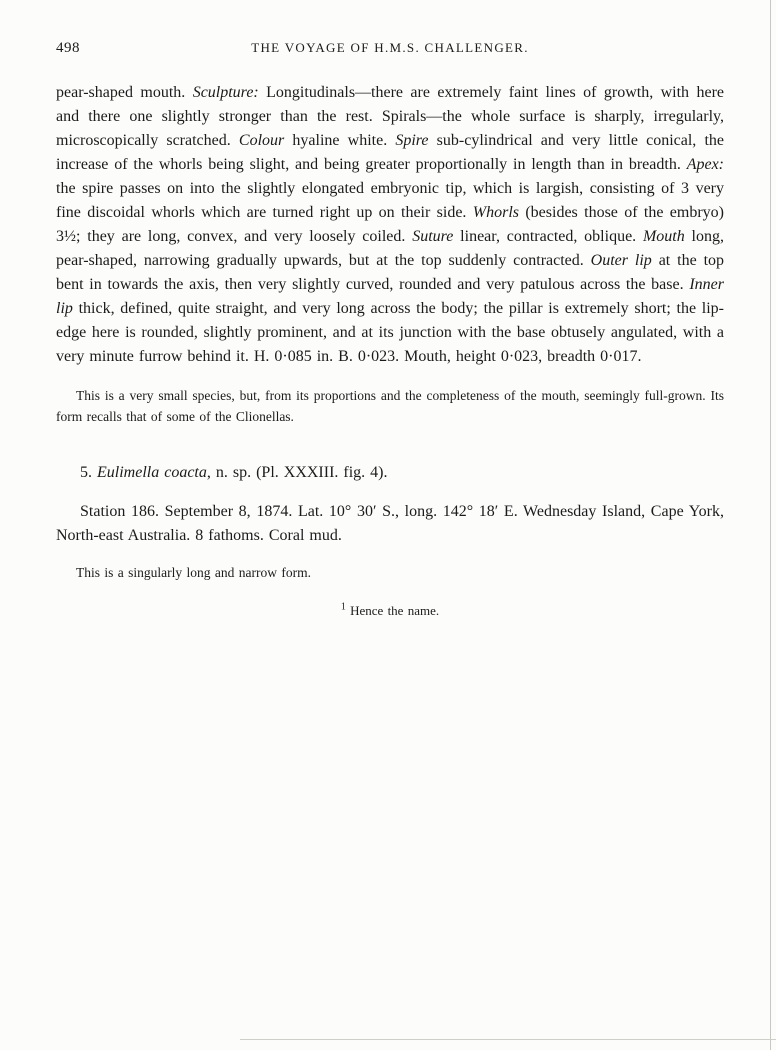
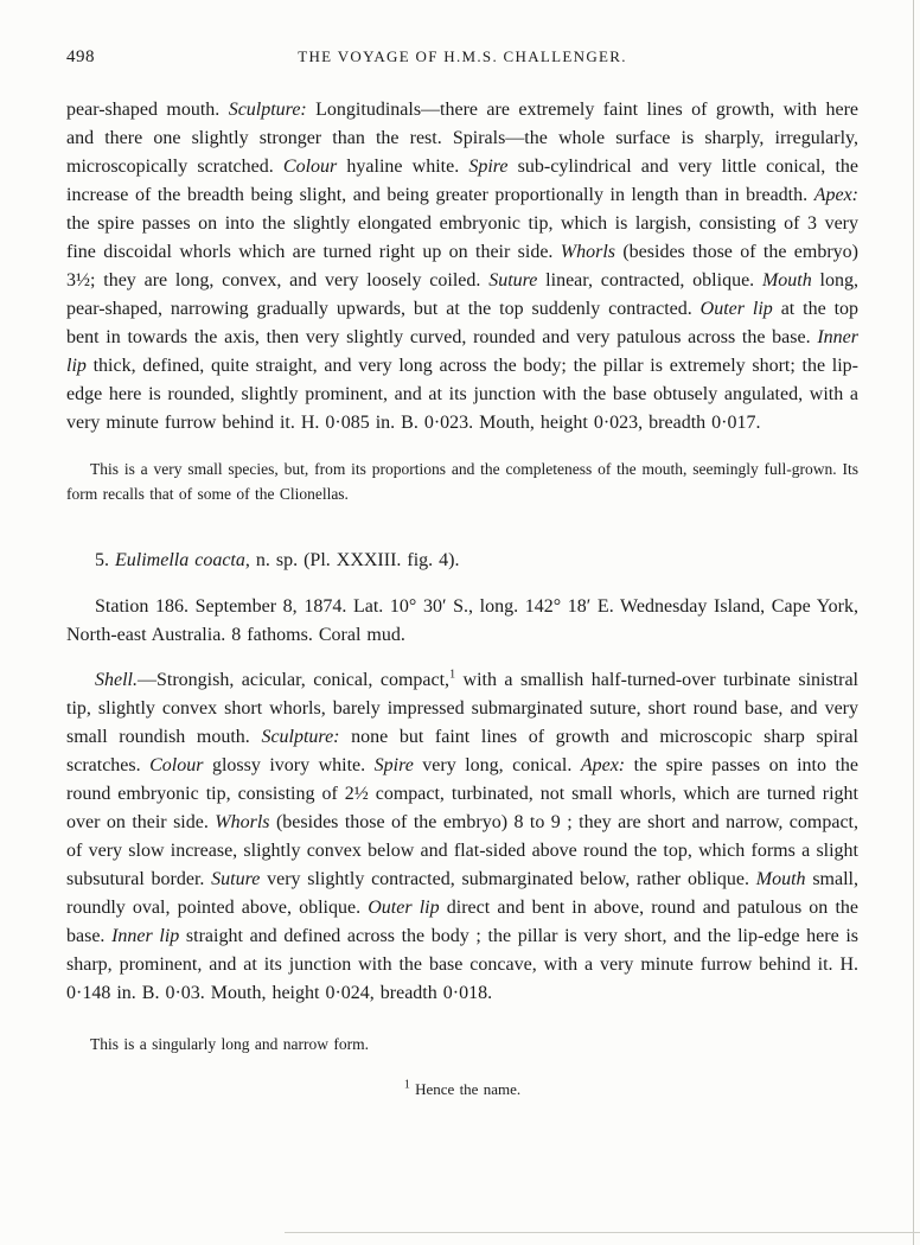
  498
  THE VOYAGE OF H.M.S. CHALLENGER.
- pear-shaped mouth. Sculpture: Longitudinals—there are extremely faint lines of growth, with here and there one slightly stronger than the rest. Spirals—the whole surface is sharply, irregularly, microscopically scratched. Colour hyaline white. Spire sub-cylindrical and very little conical, the increase of the whorls being slight, and being greater proportionally in length than in breadth. Apex: the spire passes on into the slightly elongated embryonic tip, which is largish, consisting of 3 very fine discoidal whorls which are turned right up on their side. Whorls (besides those of the embryo) 3½; they are long, convex, and very loosely coiled. Suture linear, contracted, oblique. Mouth long, pear-shaped, narrowing gradually upwards, but at the top suddenly contracted. Outer lip at the top bent in towards the axis, then very slightly curved, rounded and very patulous across the base. Inner lip thick, defined, quite straight, and very long across the body; the pillar is extremely short; the lip-edge here is rounded, slightly prominent, and at its junction with the base obtusely angulated, with a very minute furrow behind it. H. 0·085 in. B. 0·023. Mouth, height 0·023, breadth 0·017.
+ pear-shaped mouth. Sculpture: Longitudinals—there are extremely faint lines of growth, with here and there one slightly stronger than the rest. Spirals—the whole surface is sharply, irregularly, microscopically scratched. Colour hyaline white. Spire sub-cylindrical and very little conical, the increase of the breadth being slight, and being greater proportionally in length than in breadth. Apex: the spire passes on into the slightly elongated embryonic tip, which is largish, consisting of 3 very fine discoidal whorls which are turned right up on their side. Whorls (besides those of the embryo) 3½; they are long, convex, and very loosely coiled. Suture linear, contracted, oblique. Mouth long, pear-shaped, narrowing gradually upwards, but at the top suddenly contracted. Outer lip at the top bent in towards the axis, then very slightly curved, rounded and very patulous across the base. Inner lip thick, defined, quite straight, and very long across the body; the pillar is extremely short; the lip-edge here is rounded, slightly prominent, and at its junction with the base obtusely angulated, with a very minute furrow behind it. H. 0·085 in. B. 0·023. Mouth, height 0·023, breadth 0·017.
  This is a very small species, but, from its proportions and the completeness of the mouth, seemingly full-grown. Its form recalls that of some of the Clionellas.
  5. Eulimella coacta, n. sp. (Pl. XXXIII. fig. 4).
  Station 186. September 8, 1874. Lat. 10° 30′ S., long. 142° 18′ E. Wednesday Island, Cape York, North-east Australia. 8 fathoms. Coral mud.
+ Shell.—Strongish, acicular, conical, compact,1 with a smallish half-turned-over turbinate sinistral tip, slightly convex short whorls, barely impressed submarginated suture, short round base, and very small roundish mouth. Sculpture: none but faint lines of growth and microscopic sharp spiral scratches. Colour glossy ivory white. Spire very long, conical. Apex: the spire passes on into the round embryonic tip, consisting of 2½ compact, turbinated, not small whorls, which are turned right over on their side. Whorls (besides those of the embryo) 8 to 9 ; they are short and narrow, compact, of very slow increase, slightly convex below and flat-sided above round the top, which forms a slight subsutural border. Suture very slightly contracted, submarginated below, rather oblique. Mouth small, roundly oval, pointed above, oblique. Outer lip direct and bent in above, round and patulous on the base. Inner lip straight and defined across the body ; the pillar is very short, and the lip-edge here is sharp, prominent, and at its junction with the base concave, with a very minute furrow behind it. H. 0·148 in. B. 0·03. Mouth, height 0·024, breadth 0·018.
  This is a singularly long and narrow form.
  1 Hence the name.
